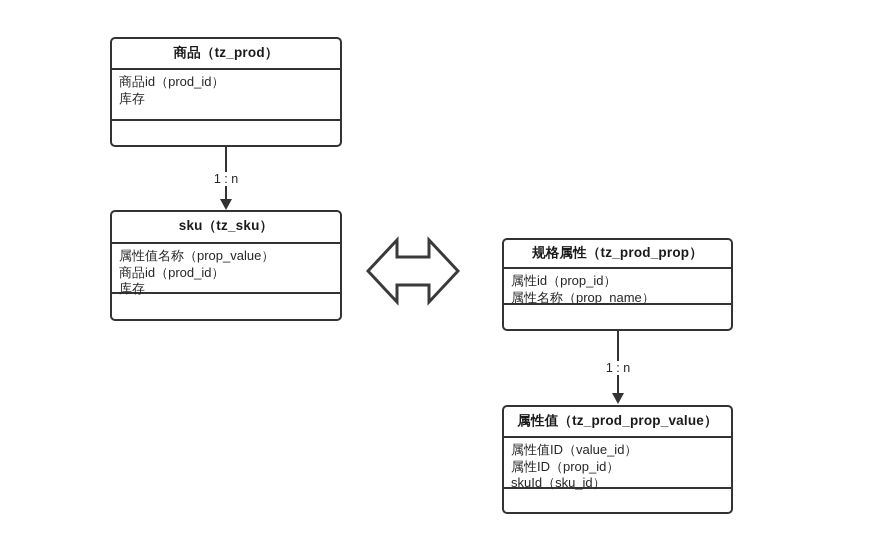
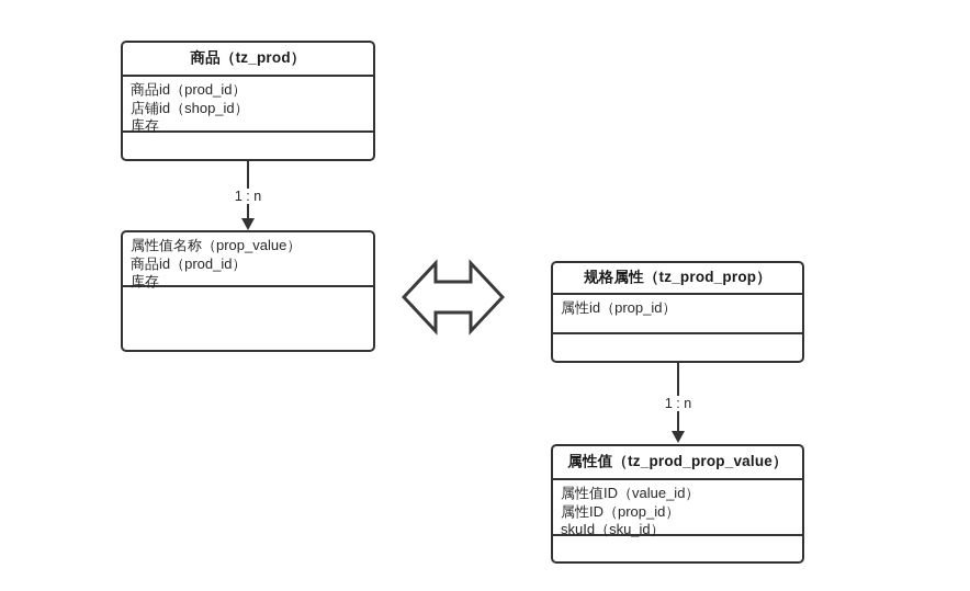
  商品（tz_prod）
  商品id（prod_id）
+ 店铺id（shop_id）
  库存
- sku（tz_sku）
  属性值名称（prop_value）
  商品id（prod_id）
  库存
  规格属性（tz_prod_prop）
  属性id（prop_id）
- 属性名称（prop_name）
  属性值（tz_prod_prop_value）
  属性值ID（value_id）
  属性ID（prop_id）
  skuId（sku_id）
  1 : n
  1 : n
